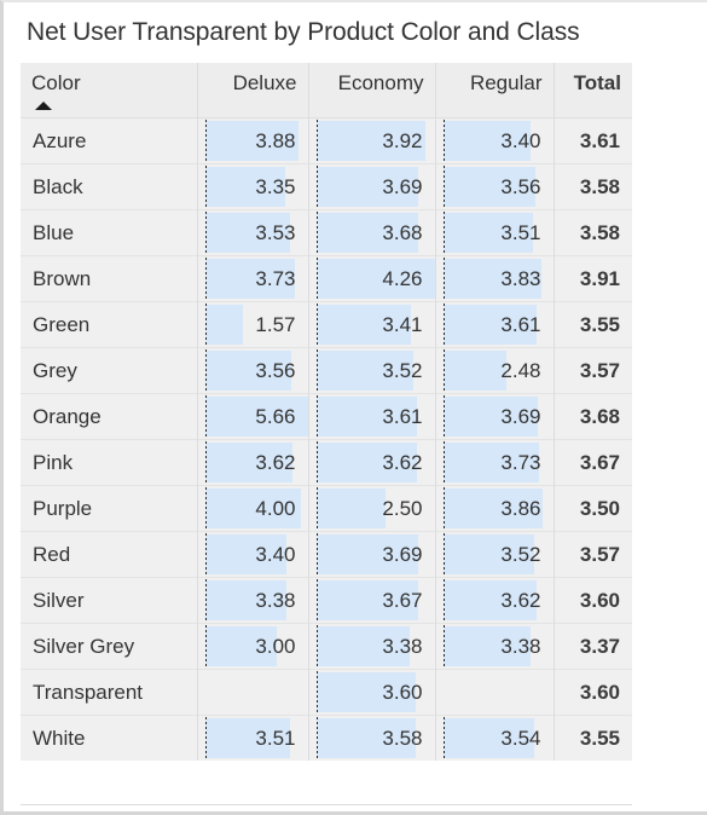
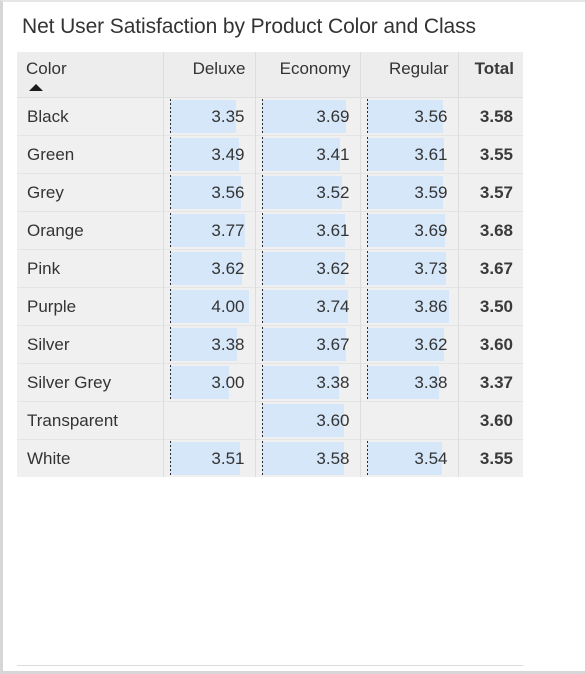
- Net User Transparent by Product Color and Class
+ Net User Satisfaction by Product Color and Class
  Color	Deluxe	Economy	Regular	Total
- Azure	3.88	3.92	3.40	3.61
  Black	3.35	3.69	3.56	3.58
- Blue	3.53	3.68	3.51	3.58
- Brown	3.73	4.26	3.83	3.91
- Green	1.57	3.41	3.61	3.55
+ Green	3.49	3.41	3.61	3.55
- Grey	3.56	3.52	2.48	3.57
+ Grey	3.56	3.52	3.59	3.57
- Orange	5.66	3.61	3.69	3.68
+ Orange	3.77	3.61	3.69	3.68
  Pink	3.62	3.62	3.73	3.67
- Purple	4.00	2.50	3.86	3.50
+ Purple	4.00	3.74	3.86	3.50
- Red	3.40	3.69	3.52	3.57
  Silver	3.38	3.67	3.62	3.60
  Silver Grey	3.00	3.38	3.38	3.37
  Transparent		3.60		3.60
  White	3.51	3.58	3.54	3.55
